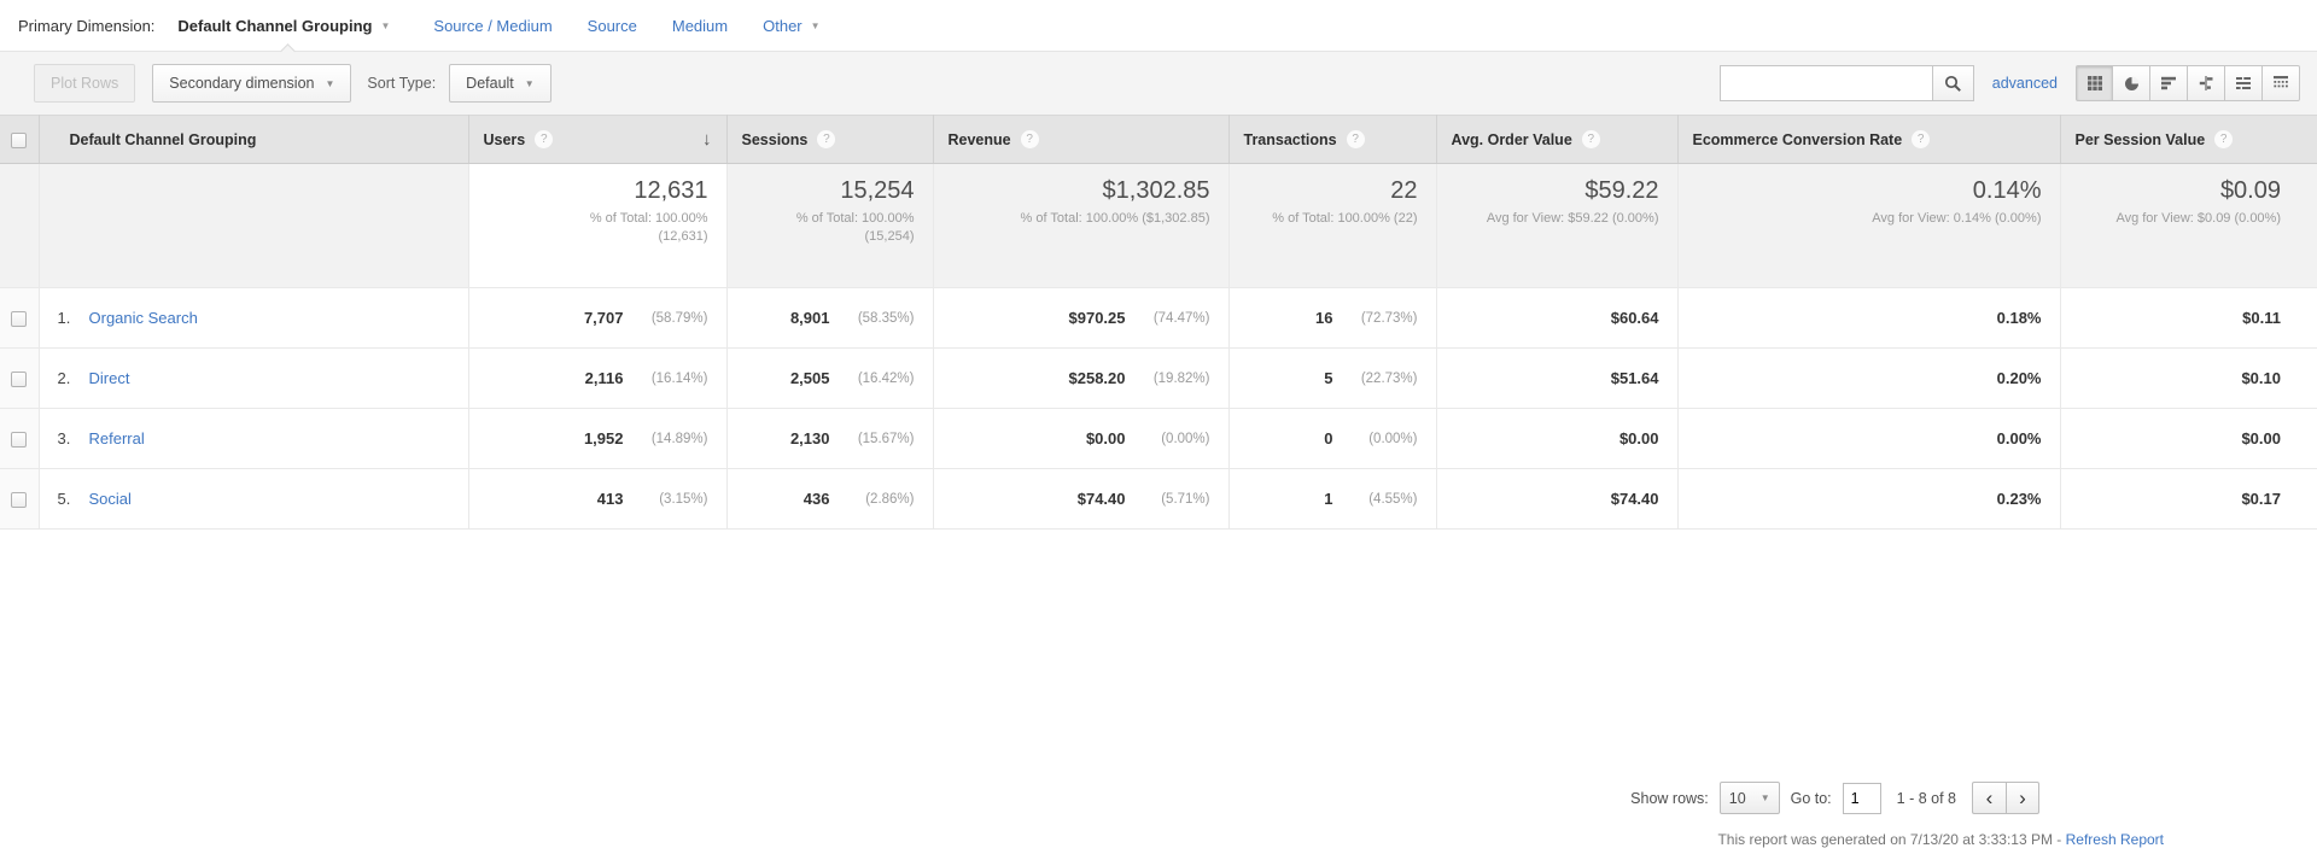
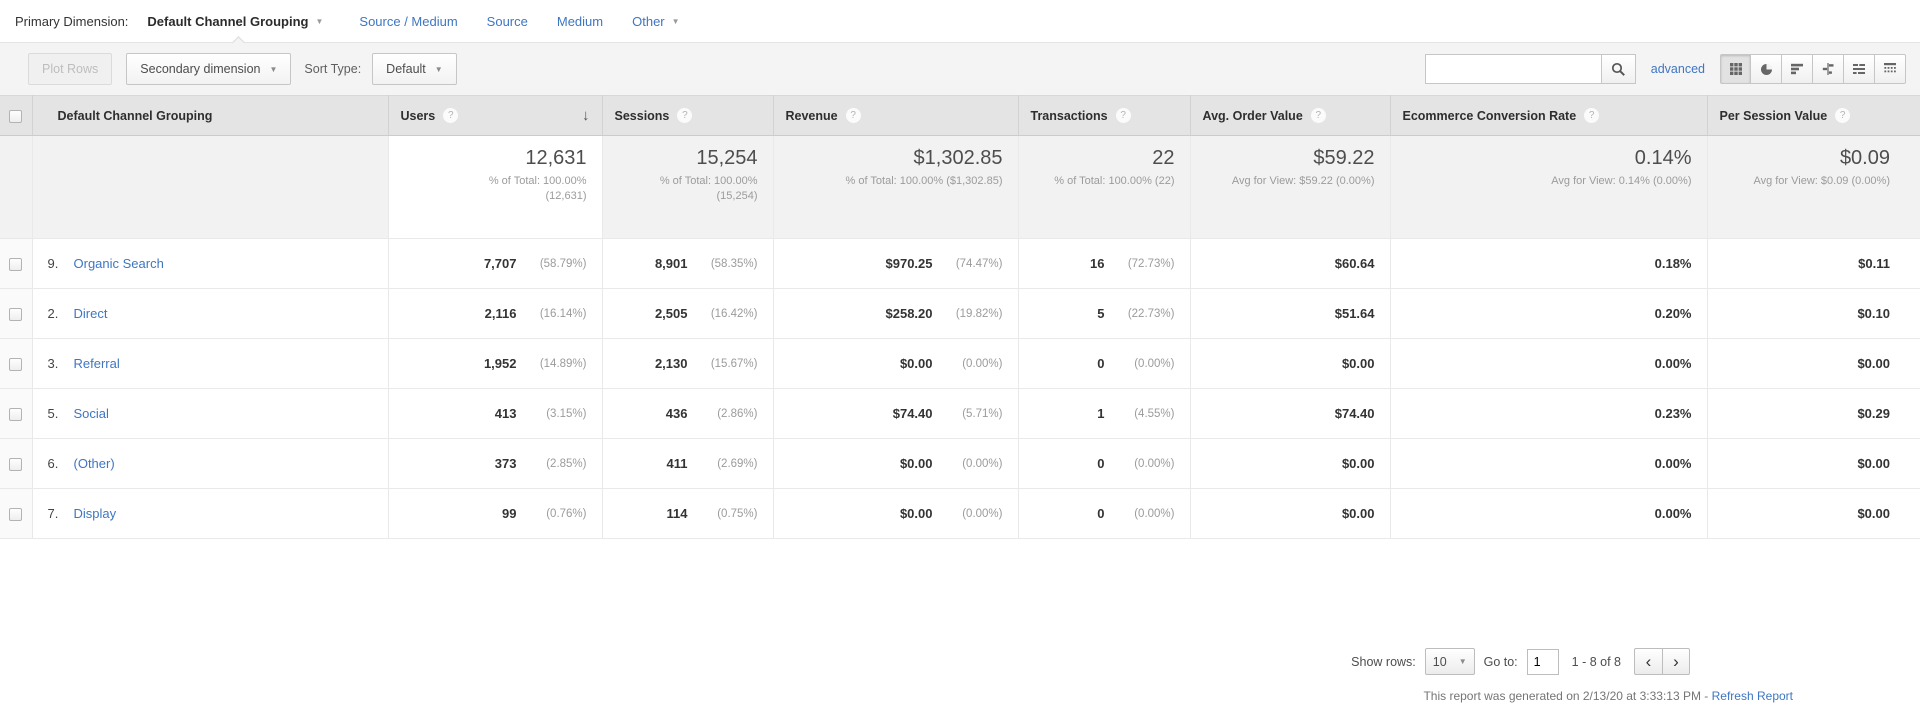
  Primary Dimension:
  Default Channel Grouping
  ▼
  Source / Medium
  Source
  Medium
  Other
  ▼
  Plot Rows
  Secondary dimension
  ▼
  Sort Type:
  Default
  ▼
  advanced
  	Default Channel Grouping	Users ? ↓	Sessions ?	Revenue ?	Transactions ?	Avg. Order Value ?	Ecommerce Conversion Rate ?	Per Session Value ?
  		12,631% of Total: 100.00%(12,631)	15,254% of Total: 100.00%(15,254)	$1,302.85% of Total: 100.00% ($1,302.85)	22% of Total: 100.00% (22)	$59.22Avg for View: $59.22 (0.00%)	0.14%Avg for View: 0.14% (0.00%)	$0.09Avg for View: $0.09 (0.00%)
- 	1. Organic Search	7,707 (58.79%)	8,901 (58.35%)	$970.25 (74.47%)	16 (72.73%)	$60.64	0.18%	$0.11
+ 	9. Organic Search	7,707 (58.79%)	8,901 (58.35%)	$970.25 (74.47%)	16 (72.73%)	$60.64	0.18%	$0.11
  	2. Direct	2,116 (16.14%)	2,505 (16.42%)	$258.20 (19.82%)	5 (22.73%)	$51.64	0.20%	$0.10
  	3. Referral	1,952 (14.89%)	2,130 (15.67%)	$0.00 (0.00%)	0 (0.00%)	$0.00	0.00%	$0.00
- 	5. Social	413 (3.15%)	436 (2.86%)	$74.40 (5.71%)	1 (4.55%)	$74.40	0.23%	$0.17
+ 	5. Social	413 (3.15%)	436 (2.86%)	$74.40 (5.71%)	1 (4.55%)	$74.40	0.23%	$0.29
+ 	6. (Other)	373 (2.85%)	411 (2.69%)	$0.00 (0.00%)	0 (0.00%)	$0.00	0.00%	$0.00
+ 	7. Display	99 (0.76%)	114 (0.75%)	$0.00 (0.00%)	0 (0.00%)	$0.00	0.00%	$0.00
  Show rows:
  10
  ▼
  Go to:
  1
  1 - 8 of 8
  ‹
  ›
- This report was generated on 7/13/20 at 3:33:13 PM - Refresh Report
+ This report was generated on 2/13/20 at 3:33:13 PM - Refresh Report
